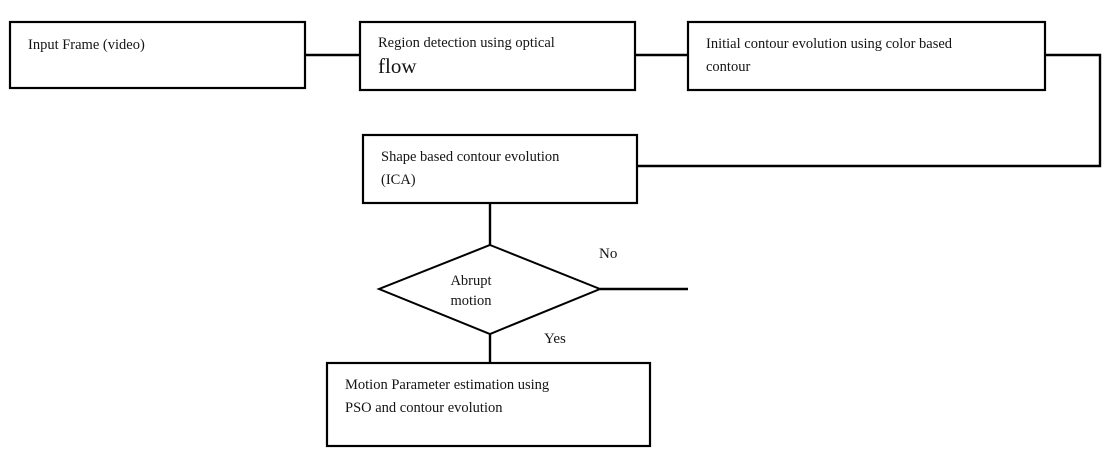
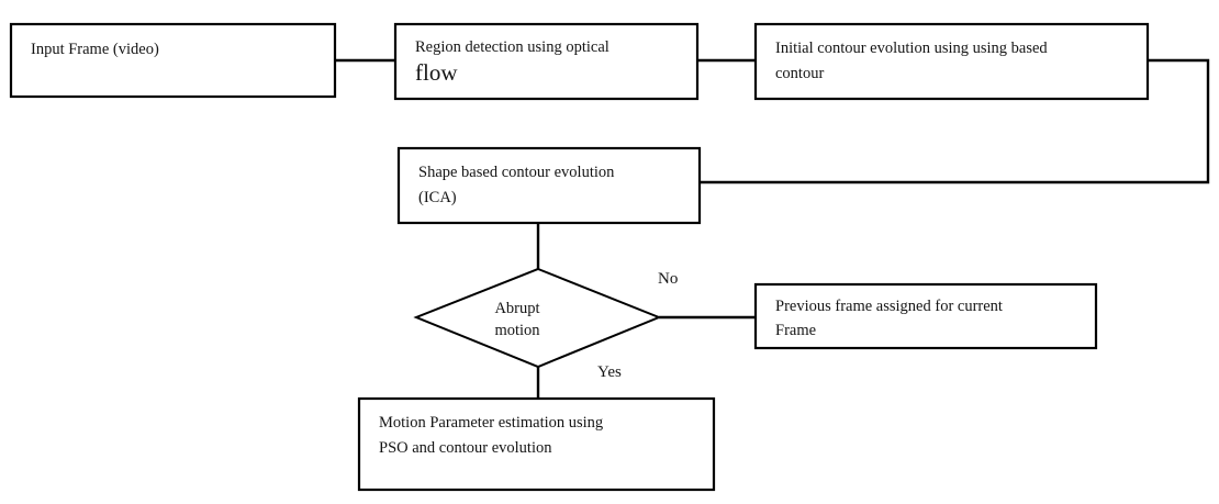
  Input Frame (video)
  Region detection using optical
  flow
- Initial contour evolution using color based
+ Initial contour evolution using using based
  contour
  Shape based contour evolution
  (ICA)
  Abrupt
  motion
  No
  Yes
+ Previous frame assigned for current
+ Frame
  Motion Parameter estimation using
  PSO and contour evolution
